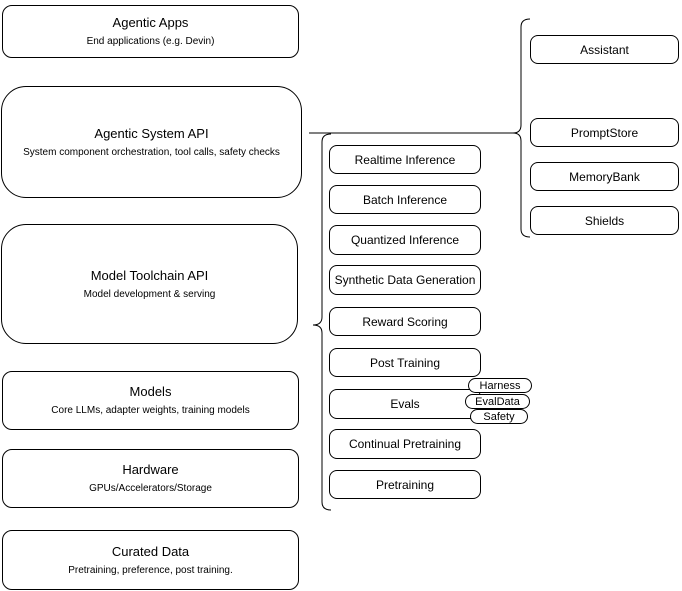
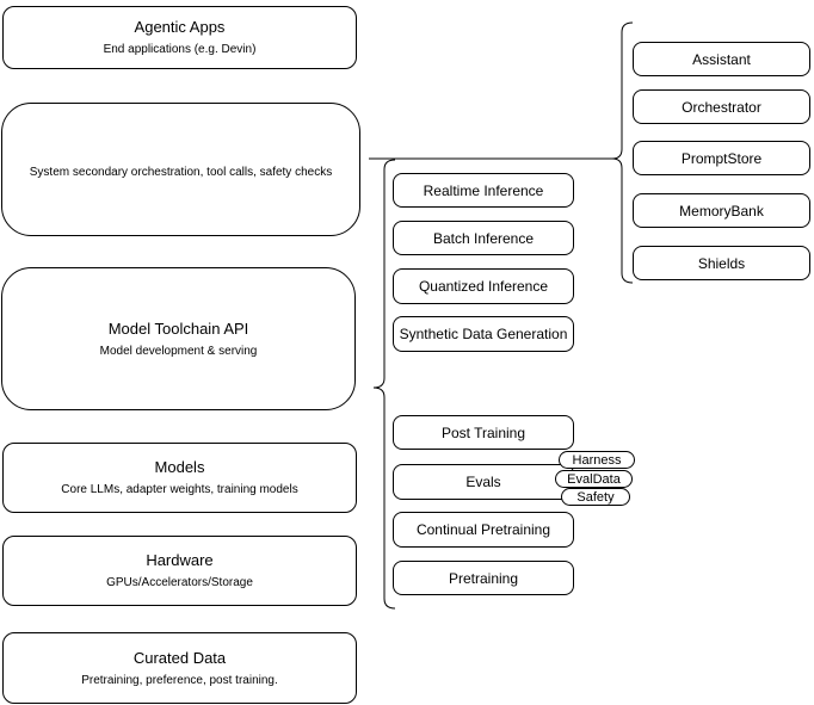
  Agentic Apps
  End applications (e.g. Devin)
- Agentic System API
- System component orchestration, tool calls, safety checks
+ System secondary orchestration, tool calls, safety checks
  Model Toolchain API
  Model development & serving
  Models
  Core LLMs, adapter weights, training models
  Hardware
  GPUs/Accelerators/Storage
  Curated Data
  Pretraining, preference, post training.
  Realtime Inference
  Batch Inference
  Quantized Inference
  Synthetic Data Generation
- Reward Scoring
  Post Training
  Evals
  Continual Pretraining
  Pretraining
  Harness
  EvalData
  Safety
  Assistant
+ Orchestrator
  PromptStore
  MemoryBank
  Shields
